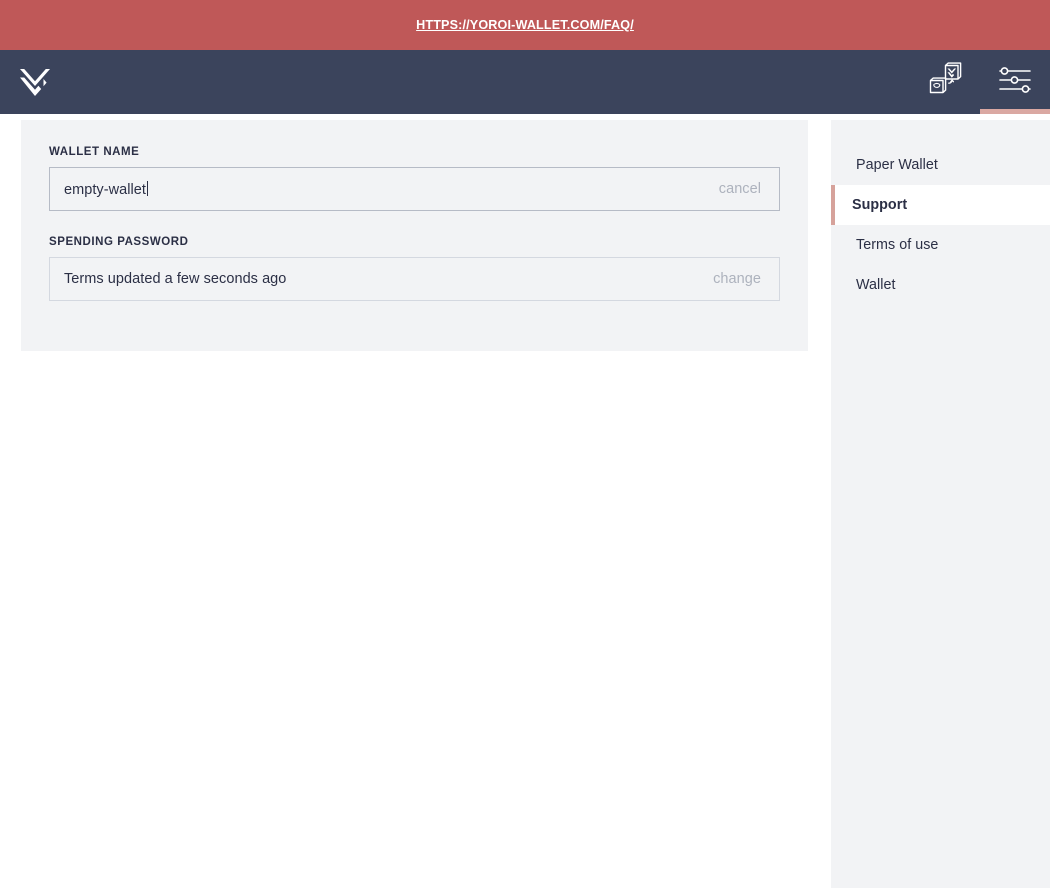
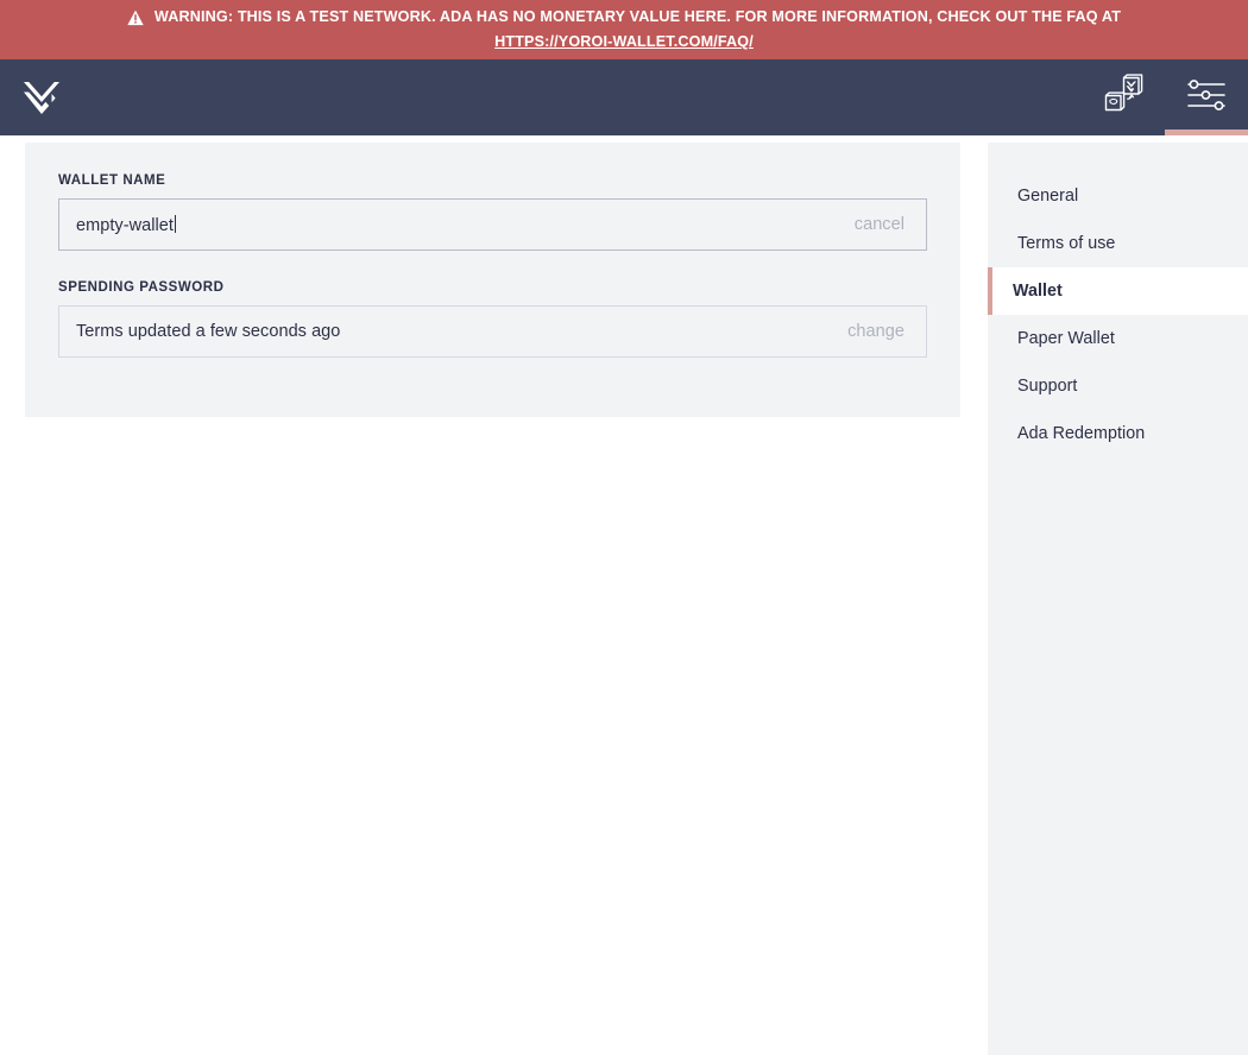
+ WARNING: THIS IS A TEST NETWORK. ADA HAS NO MONETARY VALUE HERE. FOR MORE INFORMATION, CHECK OUT THE FAQ AT
  HTTPS://YOROI-WALLET.COM/FAQ/
  WALLET NAME
  empty-wallet
  cancel
  SPENDING PASSWORD
  Terms updated a few seconds ago
  change
+ General
- Paper Wallet
+ Terms of use
- Support
+ Wallet
- Terms of use
+ Paper Wallet
- Wallet
+ Support
+ Ada Redemption
